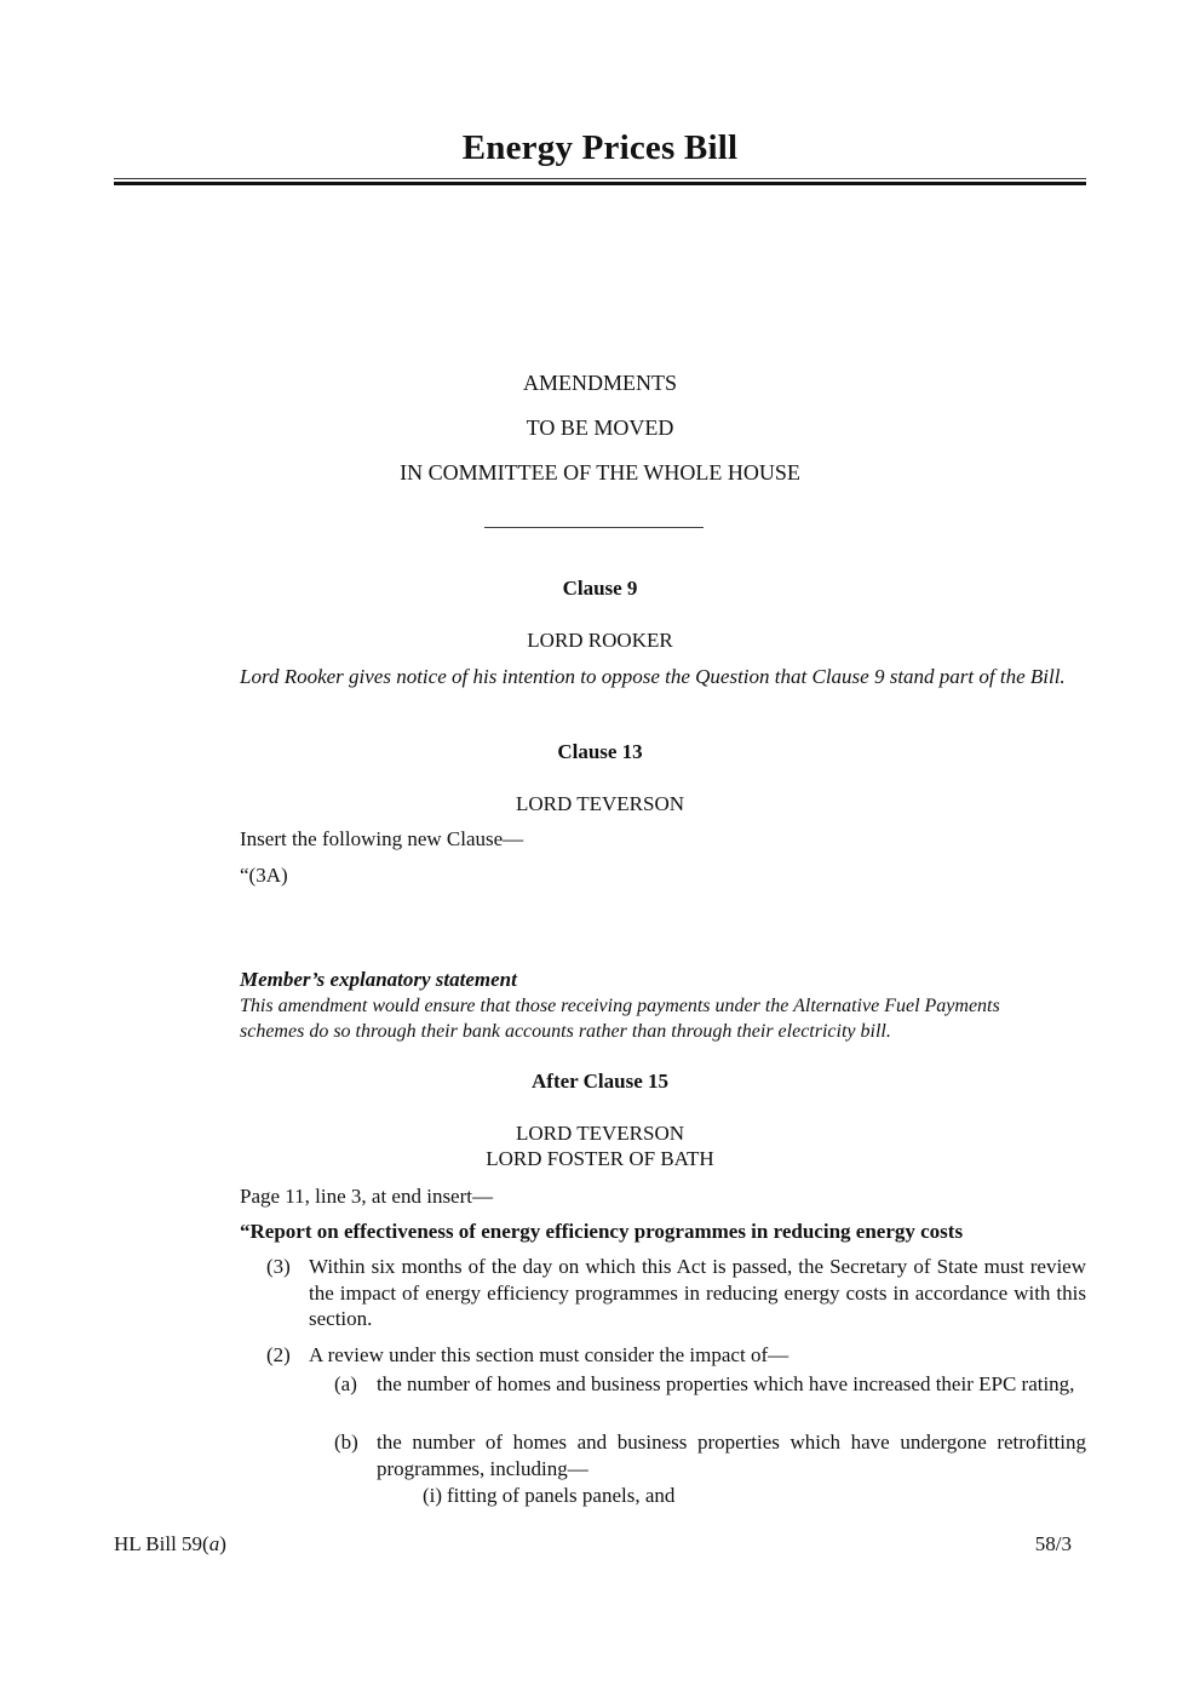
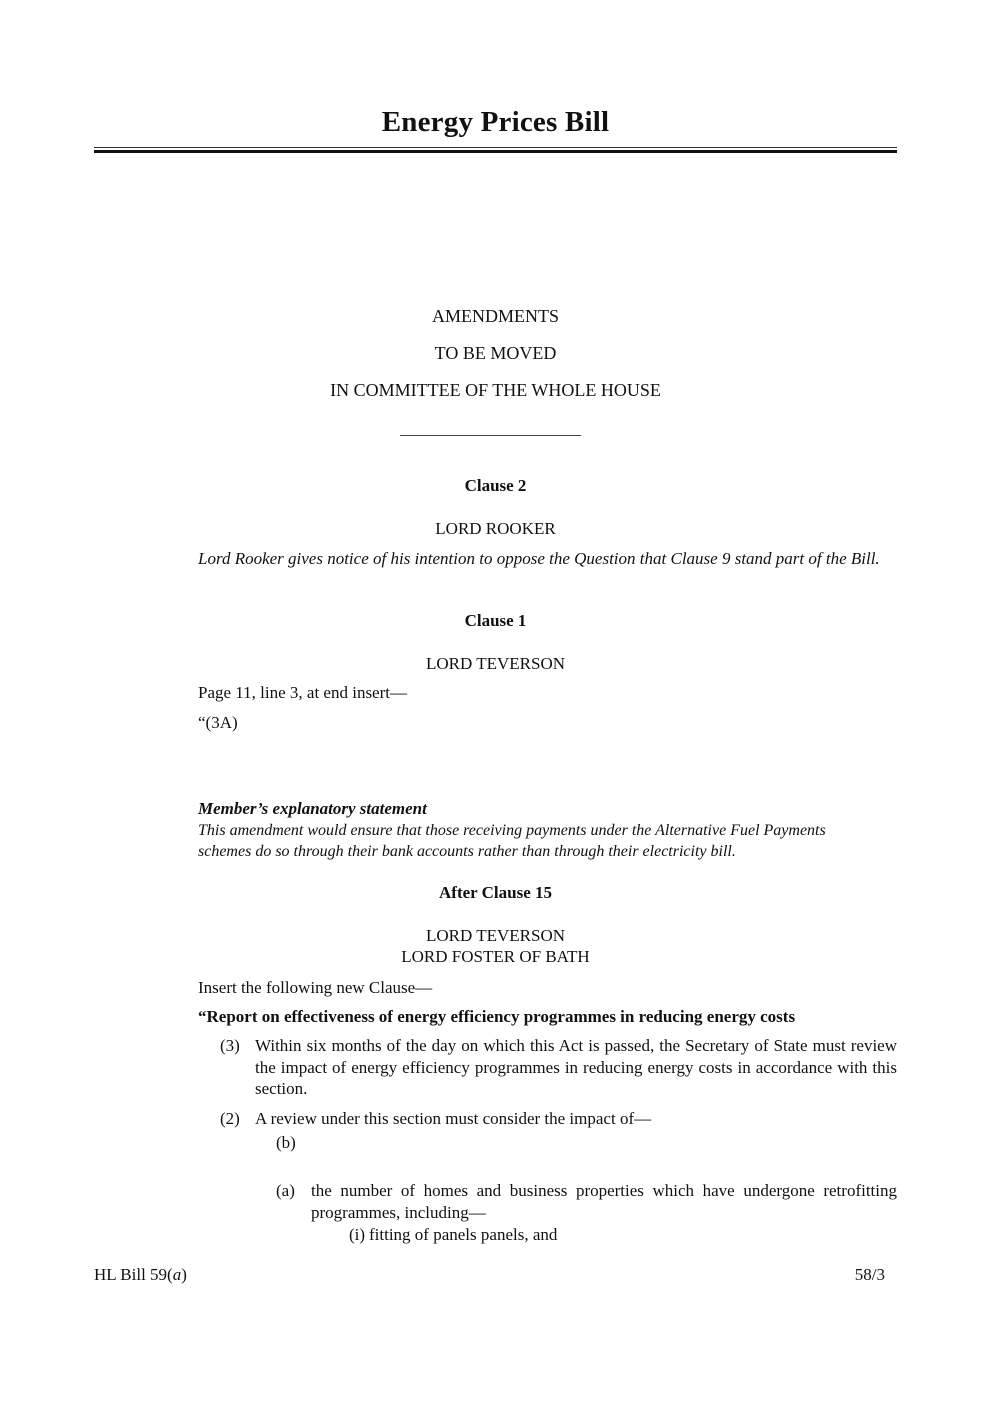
  Energy Prices Bill
  AMENDMENTS
  TO BE MOVED
  IN COMMITTEE OF THE WHOLE HOUSE
- Clause 9
+ Clause 2
  LORD ROOKER
  Lord Rooker gives notice of his intention to oppose the Question that Clause 9 stand part of the Bill.
- Clause 13
+ Clause 1
  LORD TEVERSON
- Insert the following new Clause—
+ Page 11, line 3, at end insert—
  “(3A)
  Member’s explanatory statement
  This amendment would ensure that those receiving payments under the Alternative Fuel Payments schemes do so through their bank accounts rather than through their electricity bill.
  After Clause 15
  LORD TEVERSON
  LORD FOSTER OF BATH
- Page 11, line 3, at end insert—
+ Insert the following new Clause—
  “Report on effectiveness of energy efficiency programmes in reducing energy costs
  (3)
  Within six months of the day on which this Act is passed, the Secretary of State must review the impact of energy efficiency programmes in reducing energy costs in accordance with this section.
  (2)
  A review under this section must consider the impact of—
- (a)
+ (b)
- the number of homes and business properties which have increased their EPC rating,
- (b)
+ (a)
  the number of homes and business properties which have undergone retrofitting programmes, including—
  (i)
  fitting of panels panels, and
  HL Bill 59(a)
  58/3
